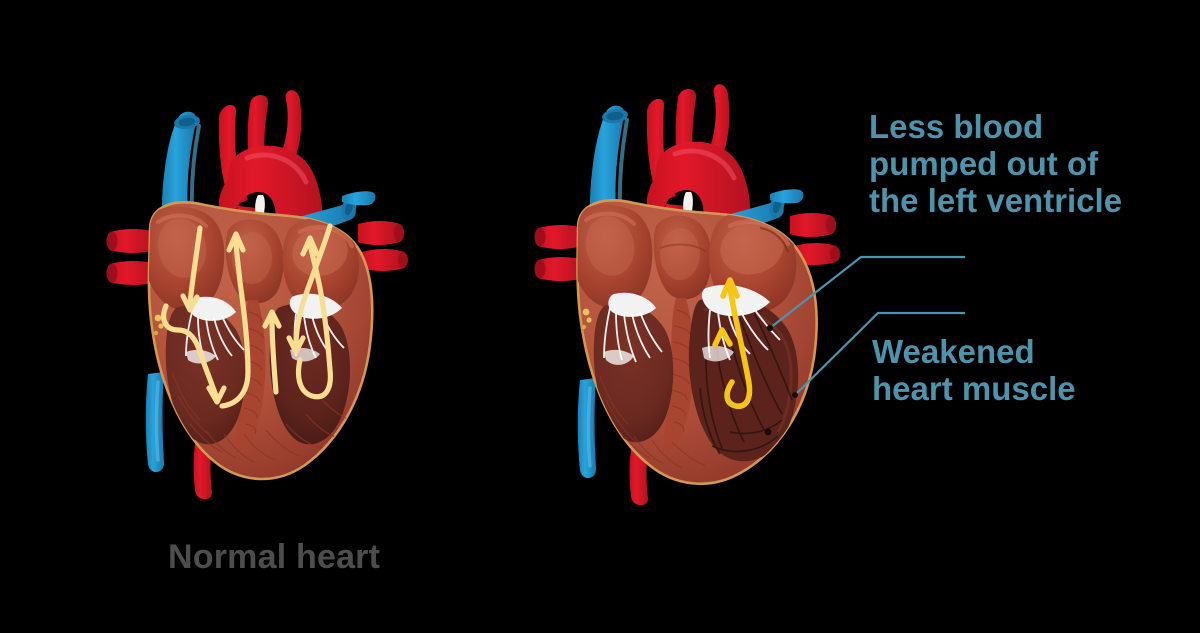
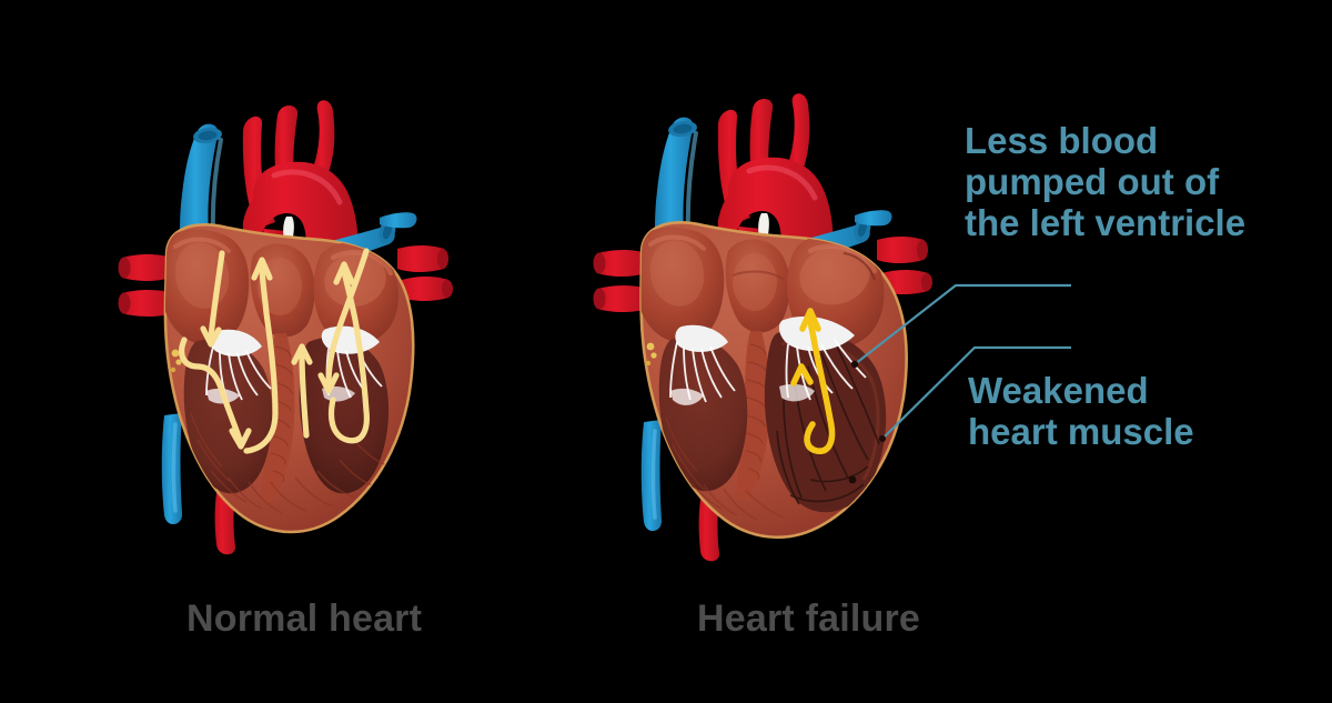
  Less blood pumped out of the left ventricle
  Weakened heart muscle
  Normal heart
+ Heart failure
